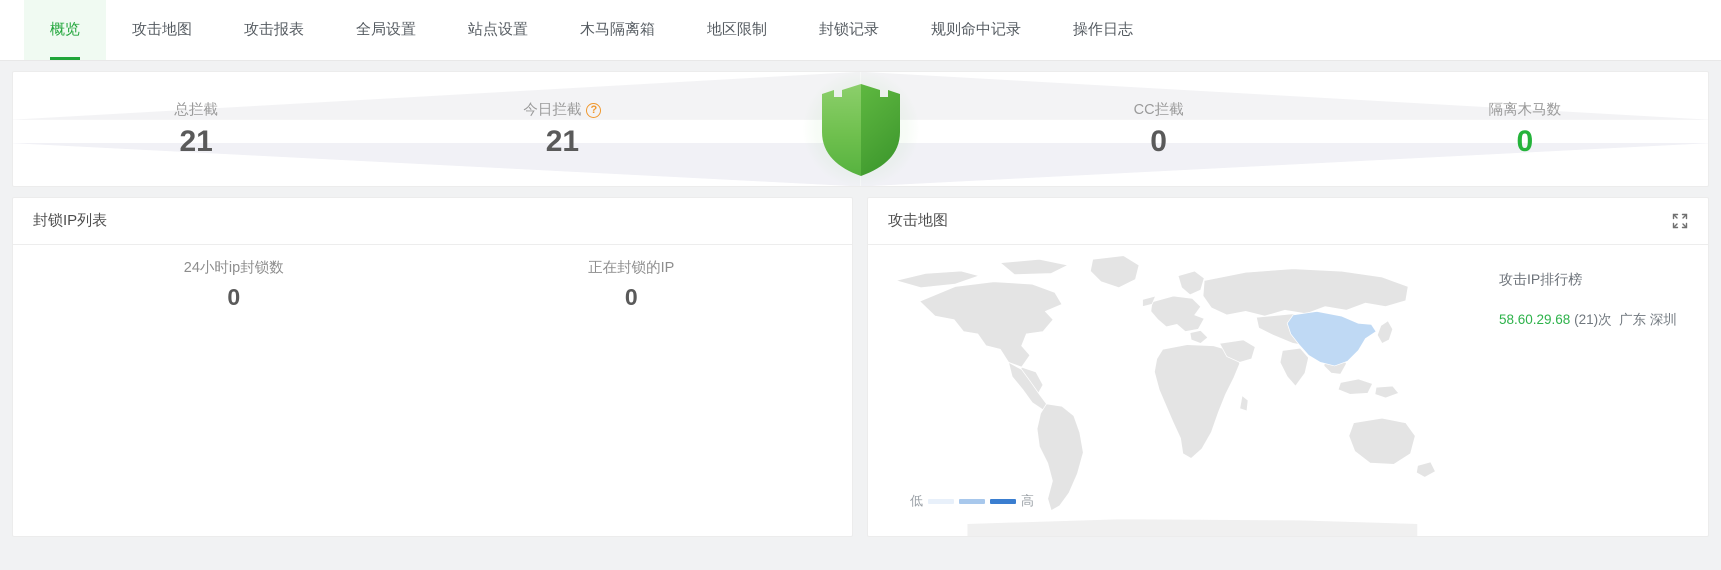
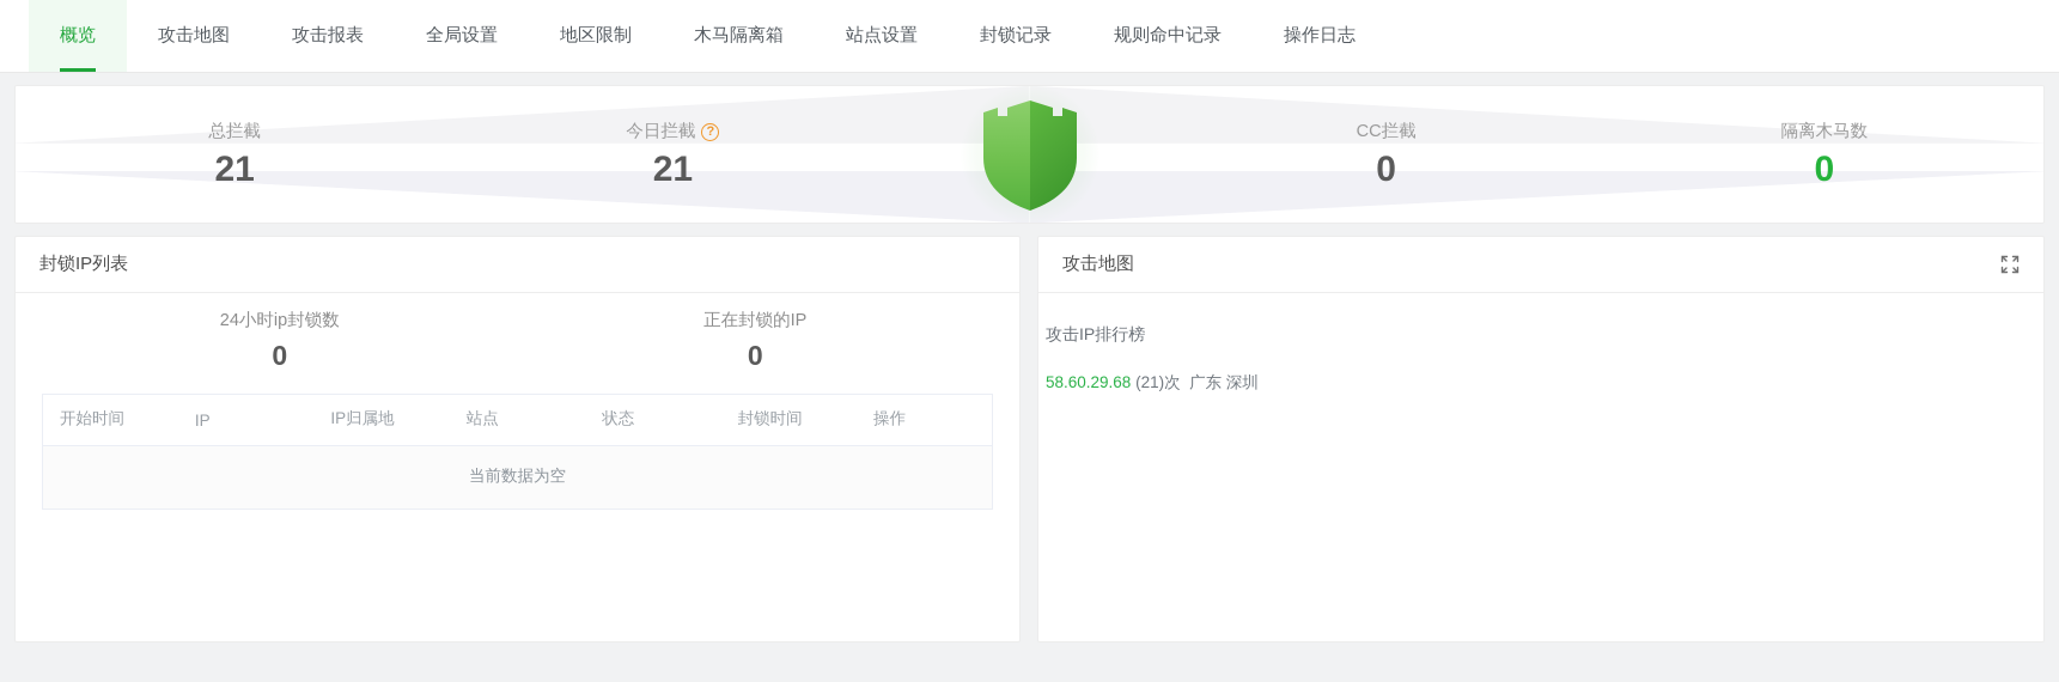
  概览
  攻击地图
  攻击报表
  全局设置
- 站点设置
+ 地区限制
  木马隔离箱
- 地区限制
+ 站点设置
  封锁记录
  规则命中记录
  操作日志
  总拦截
  21
  今日拦截
  ?
  21
  CC拦截
  0
  隔离木马数
  0
  封锁IP列表
  24小时ip封锁数
  0
  正在封锁的IP
  0
+ 开始时间	IP	IP归属地	站点	状态	封锁时间	操作
+ 当前数据为空
  攻击地图
- 低
- 高
  攻击IP排行榜
  58.60.29.68 (21)次 广东 深圳
